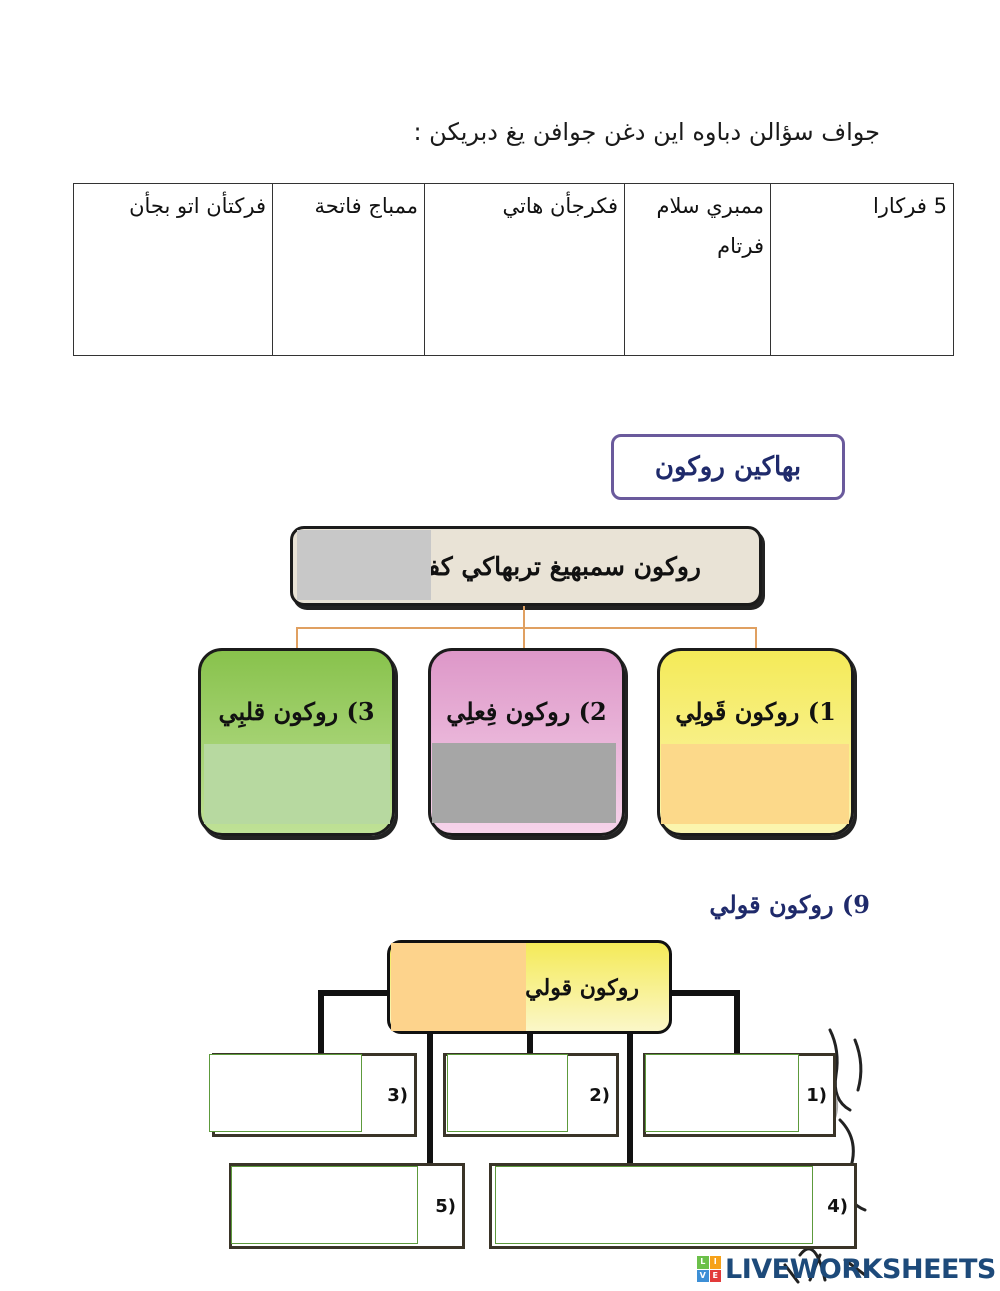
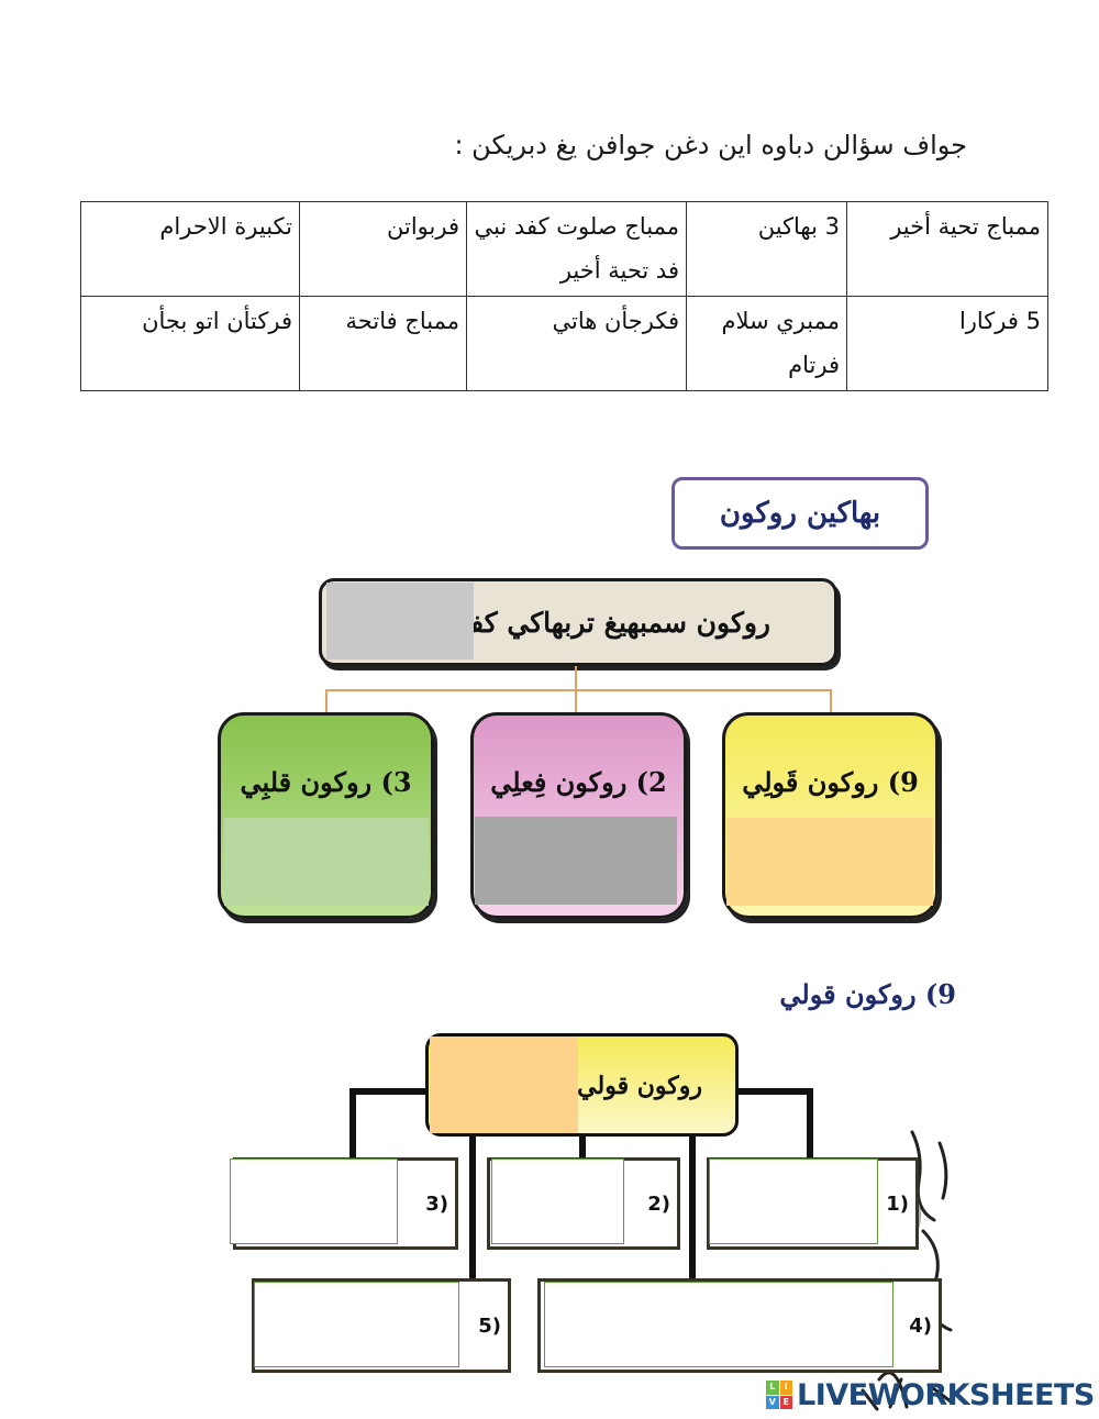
  جواف سؤالن دباوه اين دغن جوافن يغ دبريكن :
+ ممباج تحية أخير	3 بهاكين	ممباج صلوت كفد نبي فد تحية أخير	فربواتن	تكبيرة الاحرام
  5 فركارا	ممبري سلام فرتام	فكرجأن هاتي	ممباج فاتحة	فركتأن اتو بجأن
  بهاكين روكون
  روكون سمبهيغ تربهاكي كف
- 1) روكون قَولِي
+ 9) روكون قَولِي
  2) روكون فِعلِي
  3) روكون قلبِي
  9) روكون قولي
  روكون قولي
  (1
  (2
  (3
  (4
  (5
  L
  I
  V
  E
  LIVEWORKSHEETS
